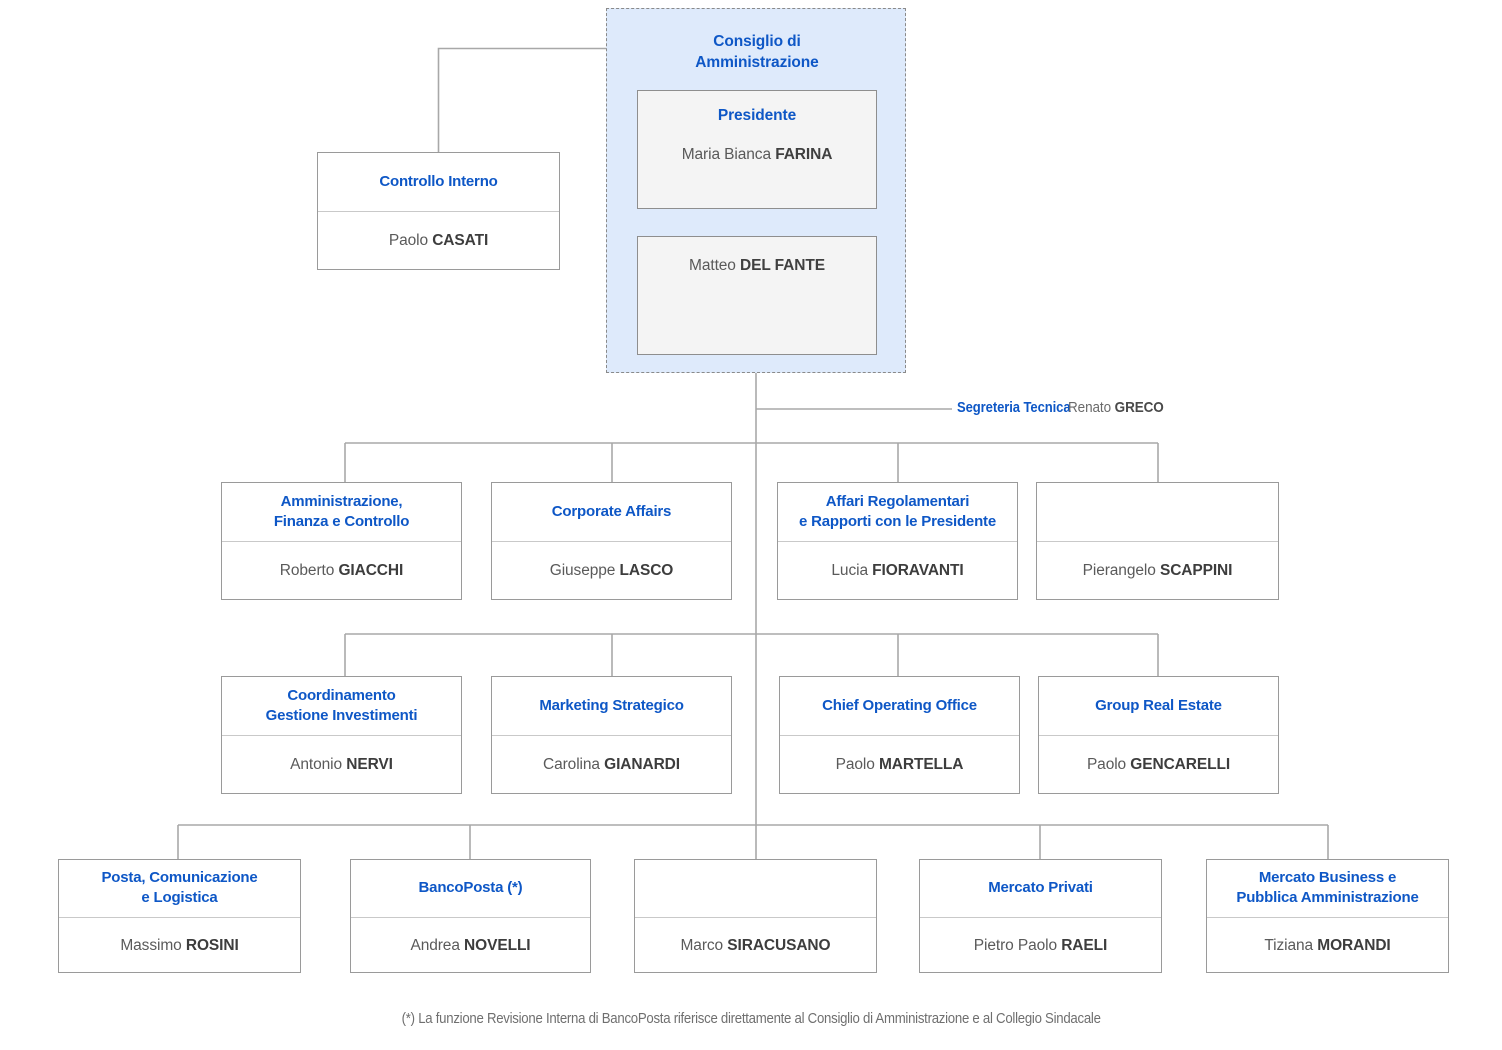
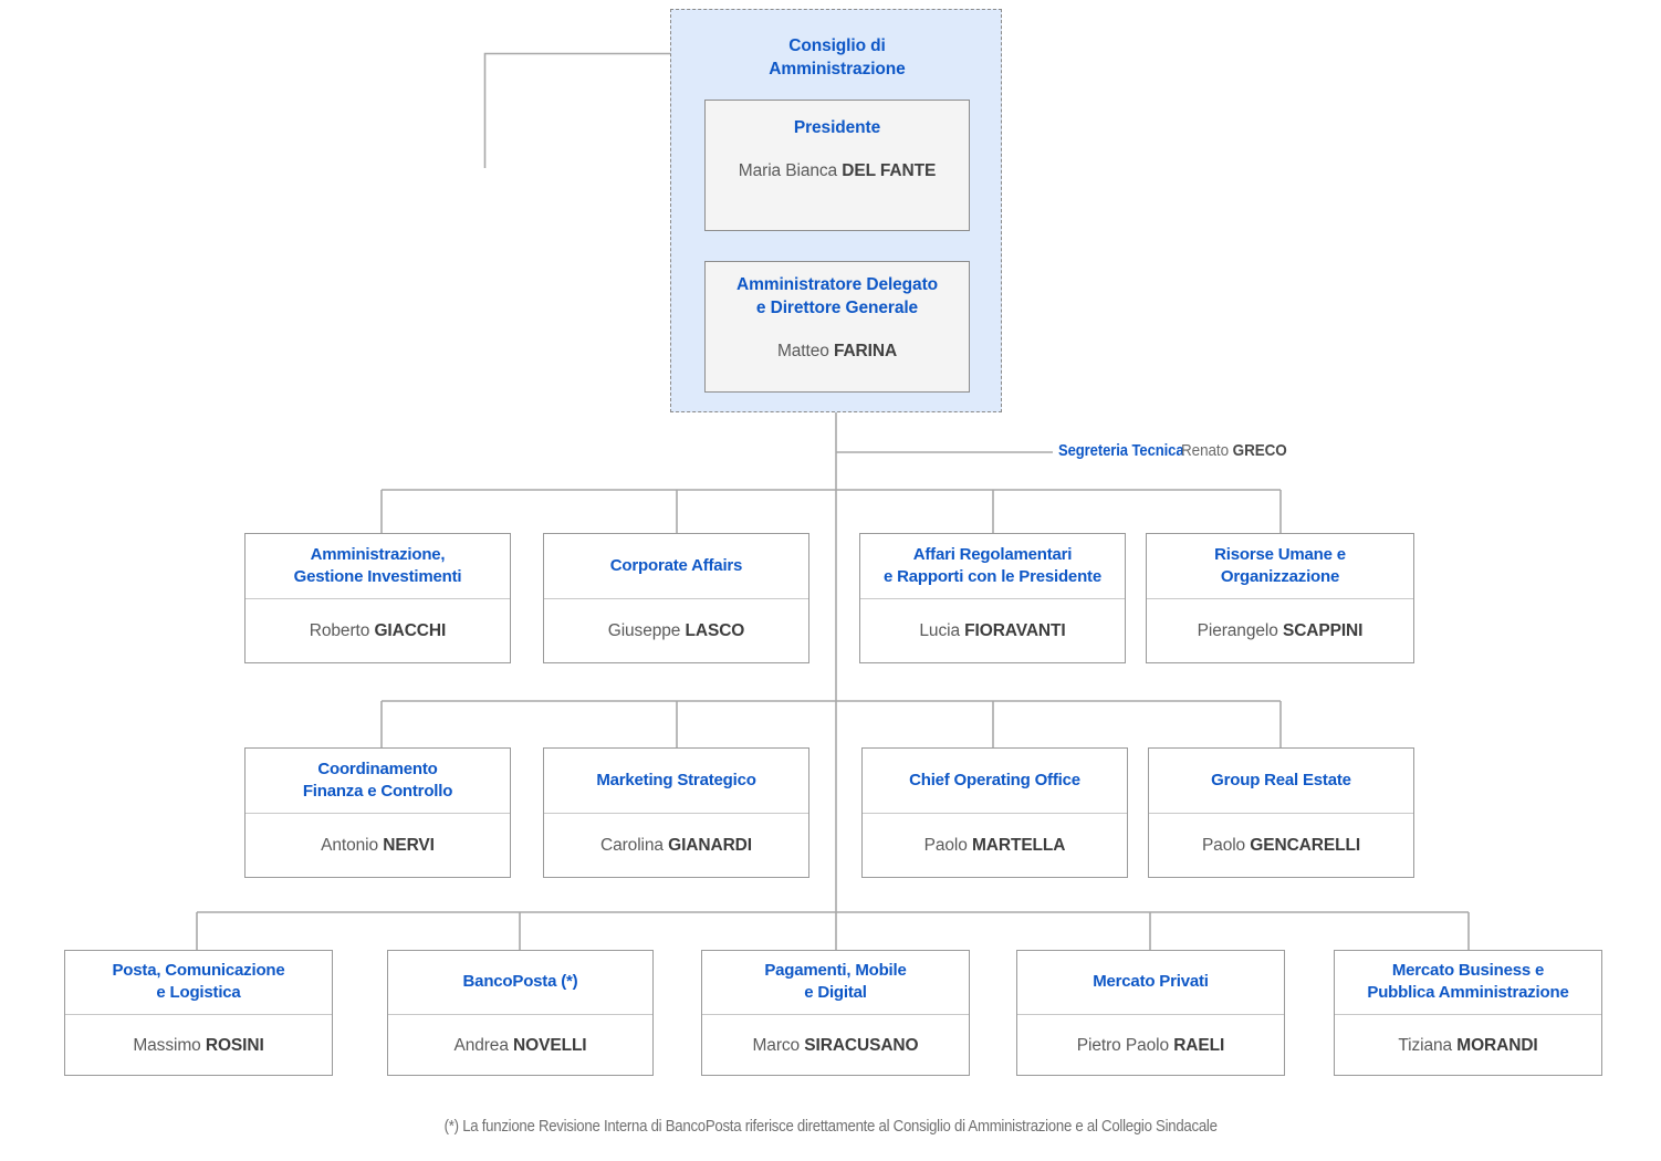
  Consiglio di
  Amministrazione
  Presidente
- Maria Bianca FARINA
+ Maria Bianca DEL FANTE
+ Amministratore Delegato
+ e Direttore Generale
- Matteo DEL FANTE
+ Matteo FARINA
- Controllo Interno
- Paolo CASATI
  Segreteria TecnicaRenato GRECO
  Amministrazione,
- Finanza e Controllo
+ Gestione Investimenti
  Roberto GIACCHI
  Corporate Affairs
  Giuseppe LASCO
  Affari Regolamentari
  e Rapporti con le Presidente
  Lucia FIORAVANTI
+ Risorse Umane e
+ Organizzazione
  Pierangelo SCAPPINI
  Coordinamento
- Gestione Investimenti
+ Finanza e Controllo
  Antonio NERVI
  Marketing Strategico
  Carolina GIANARDI
  Chief Operating Office
  Paolo MARTELLA
  Group Real Estate
  Paolo GENCARELLI
  Posta, Comunicazione
  e Logistica
  Massimo ROSINI
  BancoPosta (*)
  Andrea NOVELLI
+ Pagamenti, Mobile
+ e Digital
  Marco SIRACUSANO
  Mercato Privati
  Pietro Paolo RAELI
  Mercato Business e
  Pubblica Amministrazione
  Tiziana MORANDI
  (*) La funzione Revisione Interna di BancoPosta riferisce direttamente al Consiglio di Amministrazione e al Collegio Sindacale
